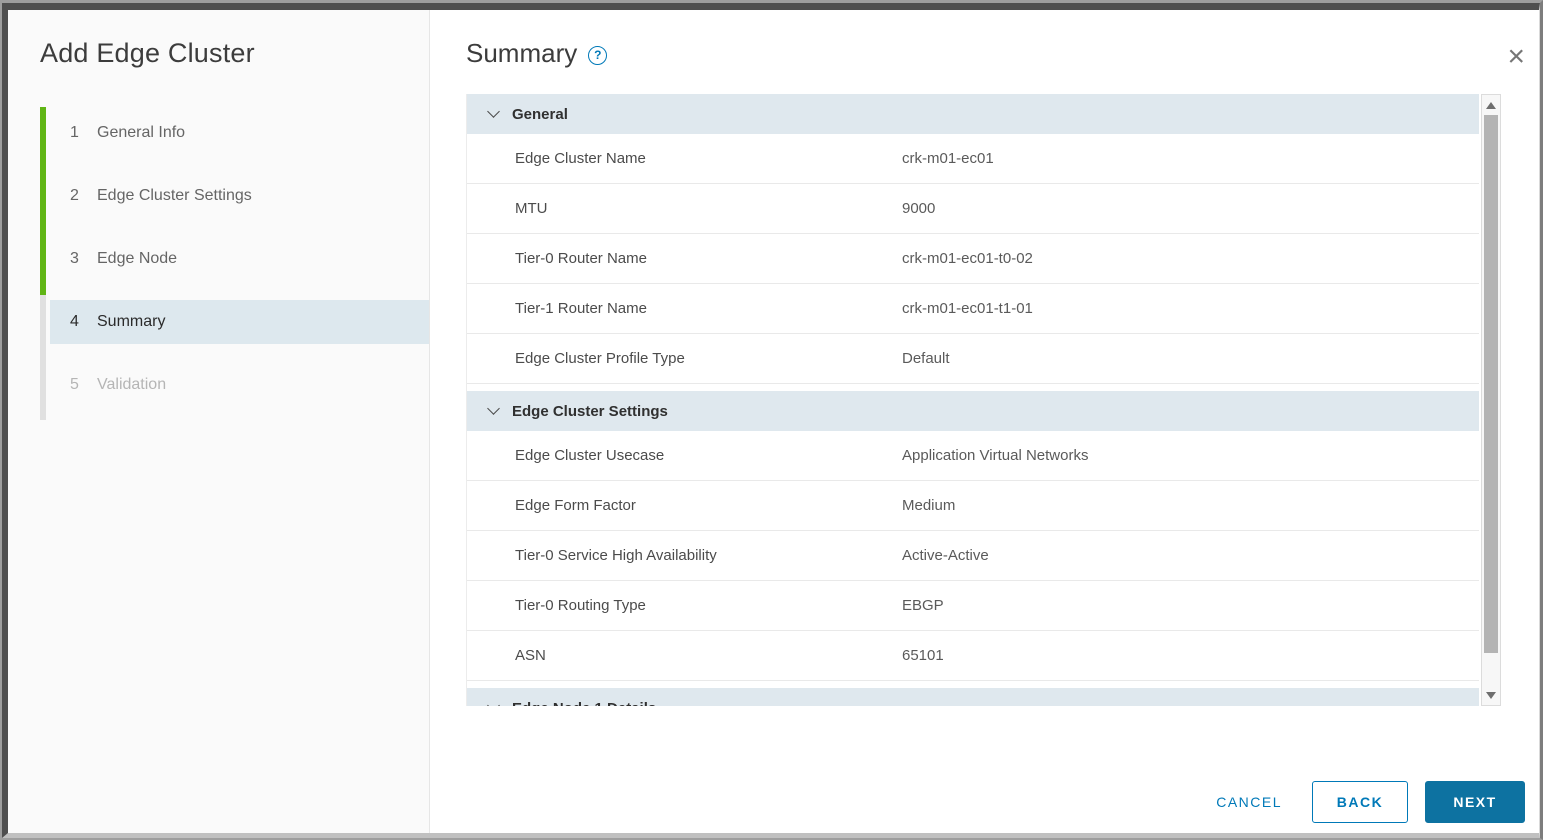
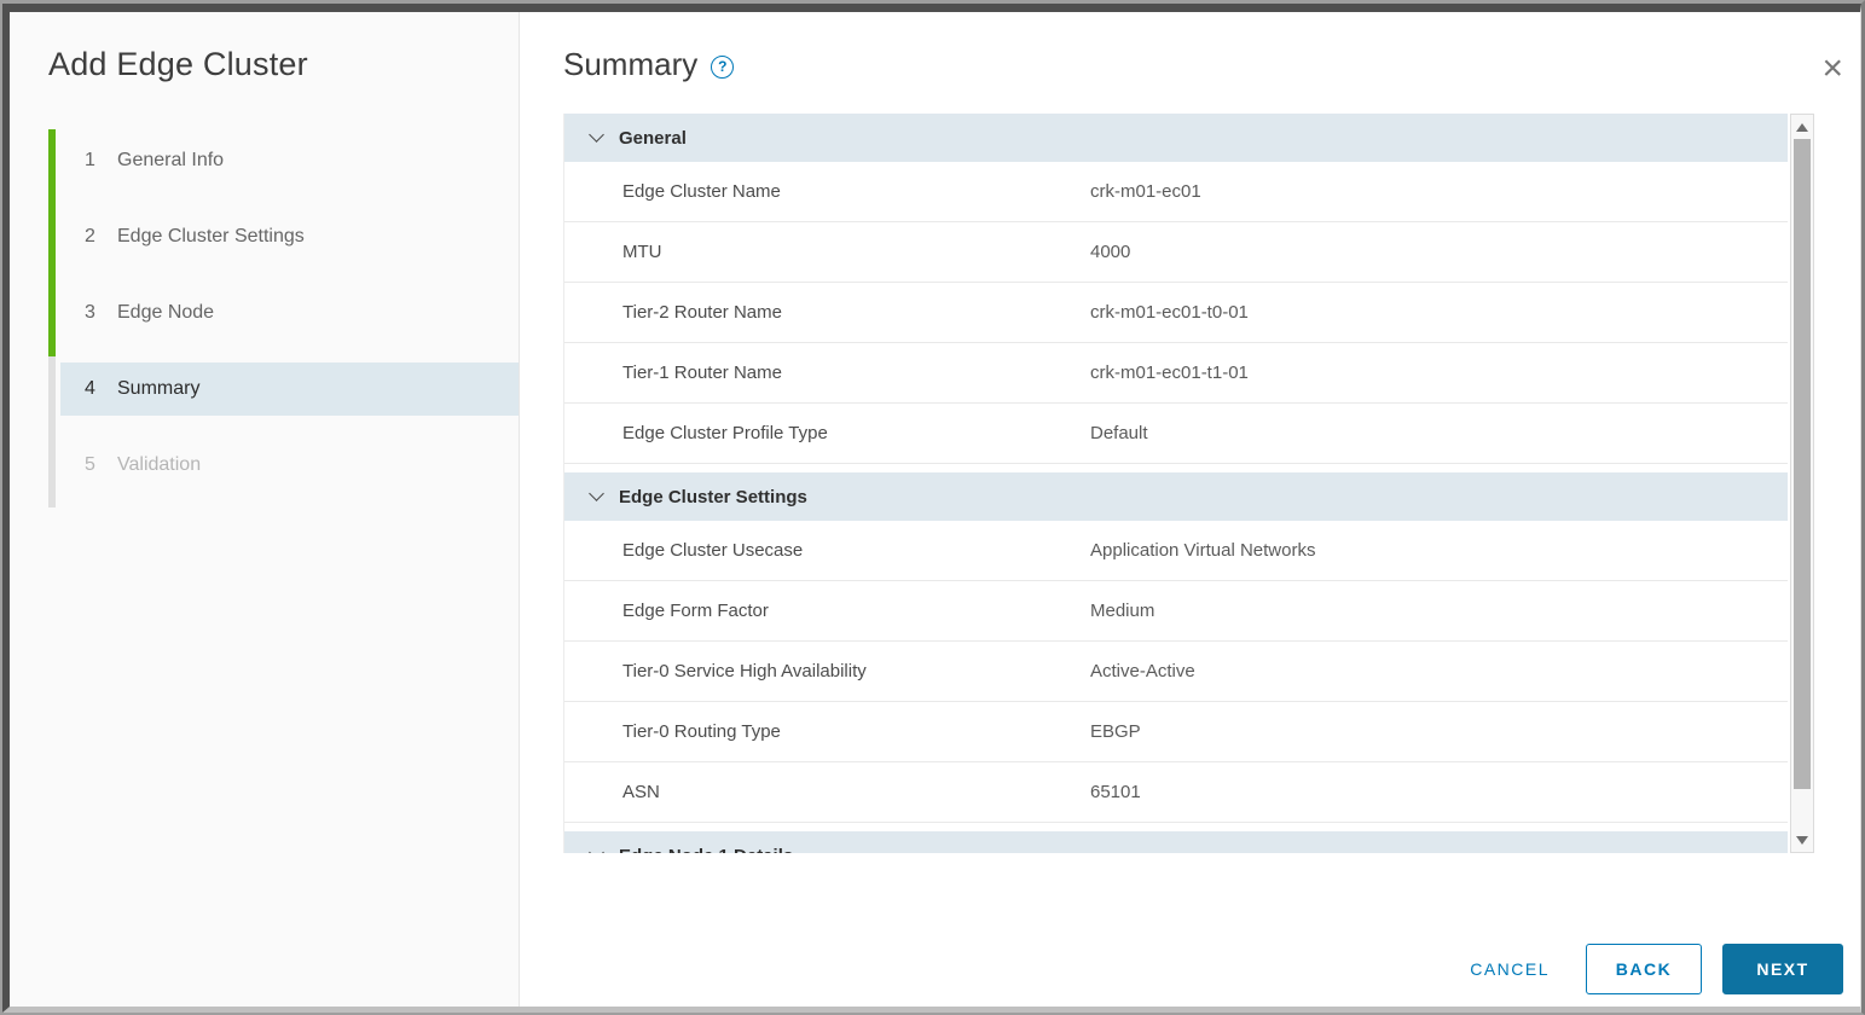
  Add Edge Cluster
  1
  General Info
  2
  Edge Cluster Settings
  3
  Edge Node
  4
  Summary
  5
  Validation
  Summary
  ?
  ×
  General
  Edge Cluster Name
  crk-m01-ec01
  MTU
- 9000
+ 4000
- Tier-0 Router Name
+ Tier-2 Router Name
- crk-m01-ec01-t0-02
+ crk-m01-ec01-t0-01
  Tier-1 Router Name
  crk-m01-ec01-t1-01
  Edge Cluster Profile Type
  Default
  Edge Cluster Settings
  Edge Cluster Usecase
  Application Virtual Networks
  Edge Form Factor
  Medium
  Tier-0 Service High Availability
  Active-Active
  Tier-0 Routing Type
  EBGP
  ASN
  65101
  CANCEL
  BACK
  NEXT
